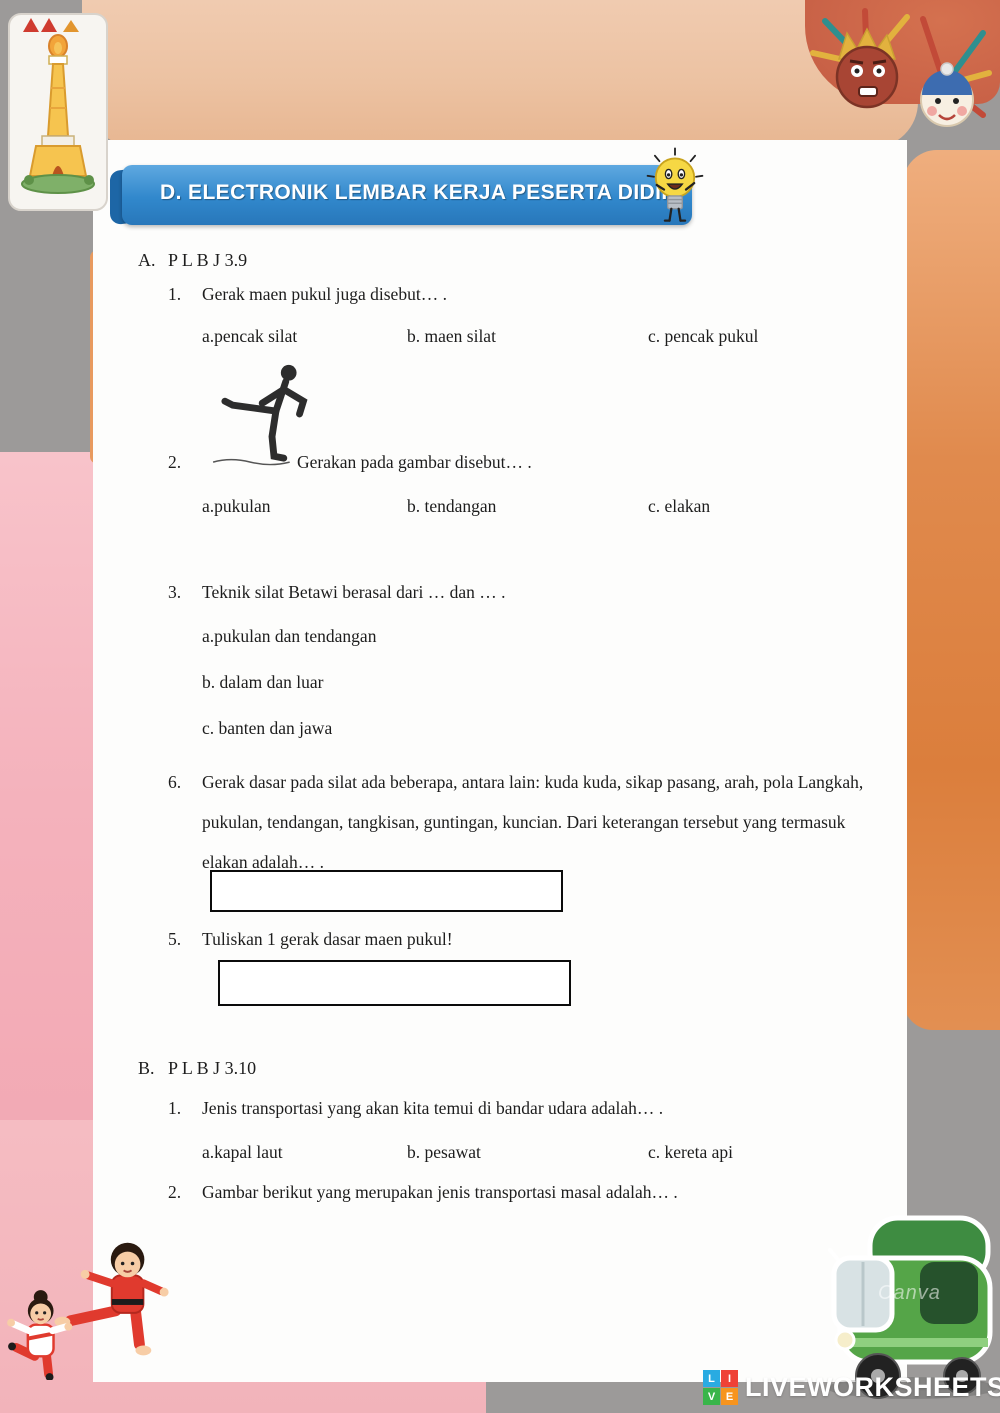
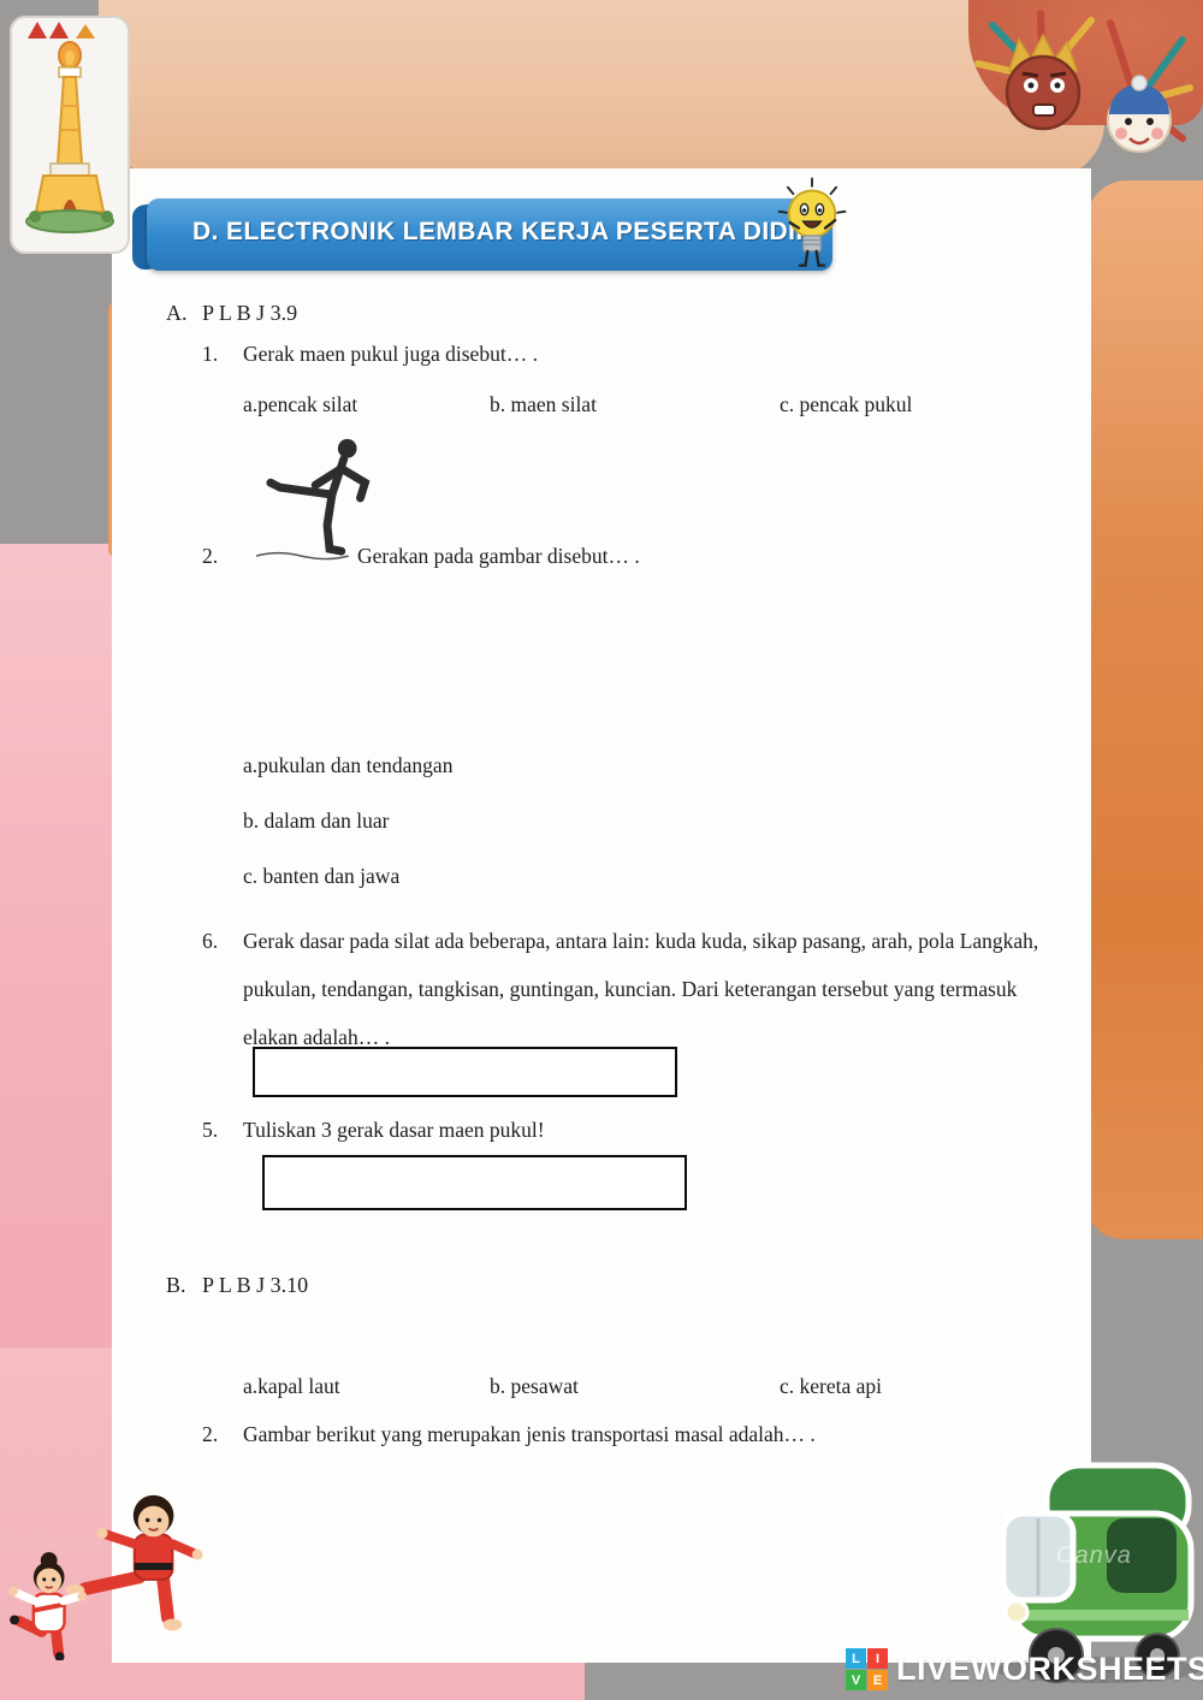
  D. ELECTRONIK LEMBAR KERJA PESERTA DIDI
  A. P L B J 3.9
  1. Gerak maen pukul juga disebut… .
  a.pencak silat
  b. maen silat
  c. pencak pukul
  2. Gerakan pada gambar disebut… .
- a.pukulan
- b. tendangan
- c. elakan
- 3. Teknik silat Betawi berasal dari … dan … .
  a.pukulan dan tendangan
  b. dalam dan luar
  c. banten dan jawa
  6. Gerak dasar pada silat ada beberapa, antara lain: kuda kuda, sikap pasang, arah, pola Langkah, pukulan, tendangan, tangkisan, guntingan, kuncian. Dari keterangan tersebut yang termasuk elakan adalah… .
- 5. Tuliskan 1 gerak dasar maen pukul!
+ 5. Tuliskan 3 gerak dasar maen pukul!
  B. P L B J 3.10
- 1. Jenis transportasi yang akan kita temui di bandar udara adalah… .
  a.kapal laut
  b. pesawat
  c. kereta api
  2. Gambar berikut yang merupakan jenis transportasi masal adalah… .
  Canva
  L
  I
  V
  E
  LIVEWORKSHEETS
